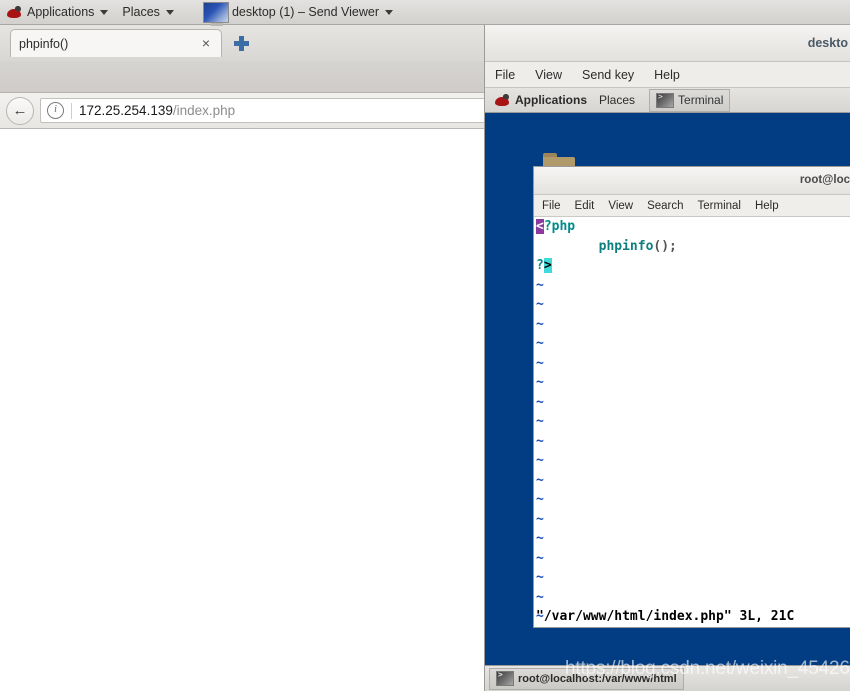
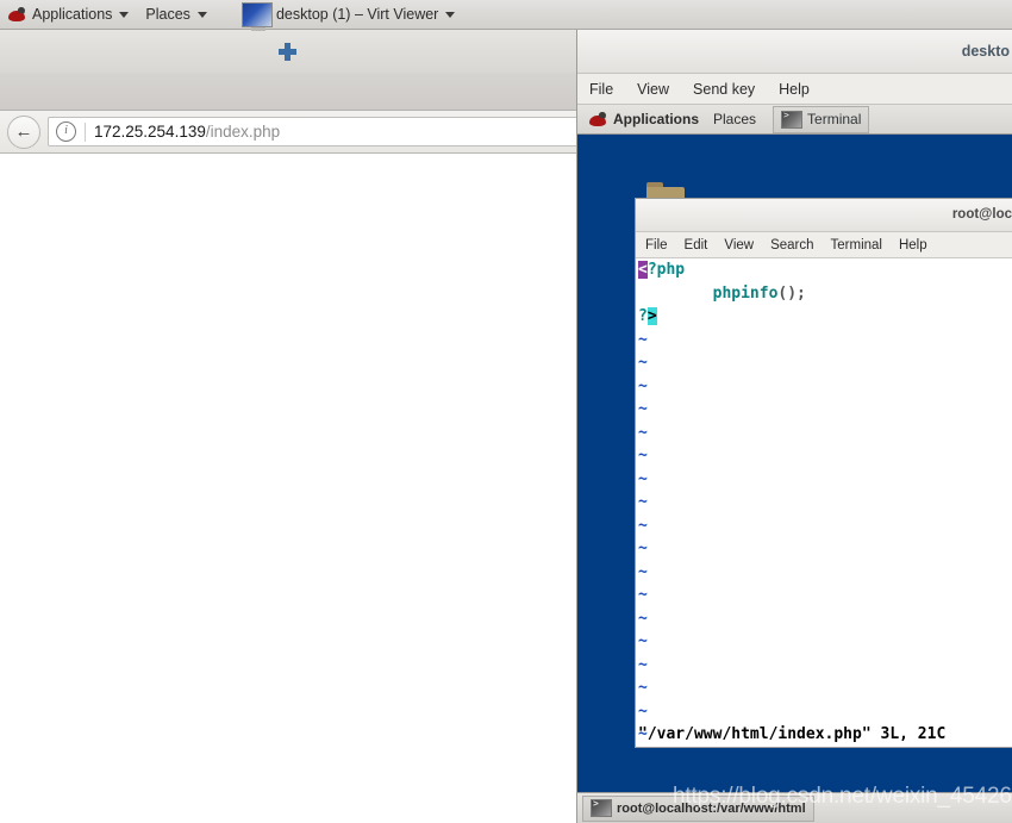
- phpinfo()
- ×
  ←
  i
  172.25.254.139
  /index.php
  deskto
  File
  View
  Send key
  Help
  Applications
  Places
  Terminal
  root@loc
  File
  Edit
  View
  Search
  Terminal
  Help
  <?php
  phpinfo();
  ?>
  ~
  ~
  ~
  ~
  ~
  ~
  ~
  ~
  ~
  ~
  ~
  ~
  ~
  ~
  ~
  ~
  ~
  ~
  "/var/www/html/index.php" 3L, 21C
  root@localhost:/var/www/html
  Applications
  Places
- desktop (1) – Send Viewer
+ desktop (1) – Virt Viewer
  https://blog.csdn.net/weixin_45426
